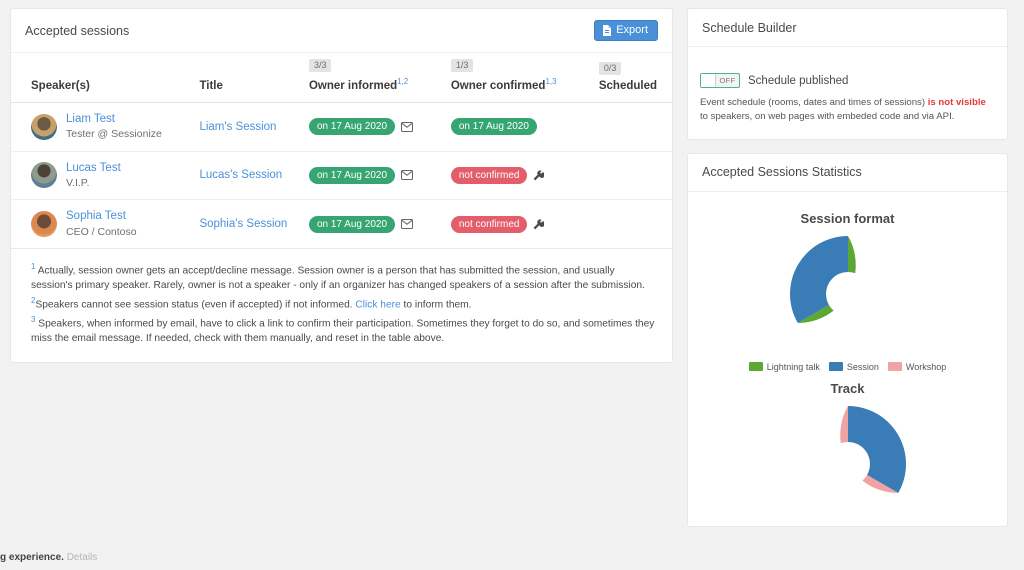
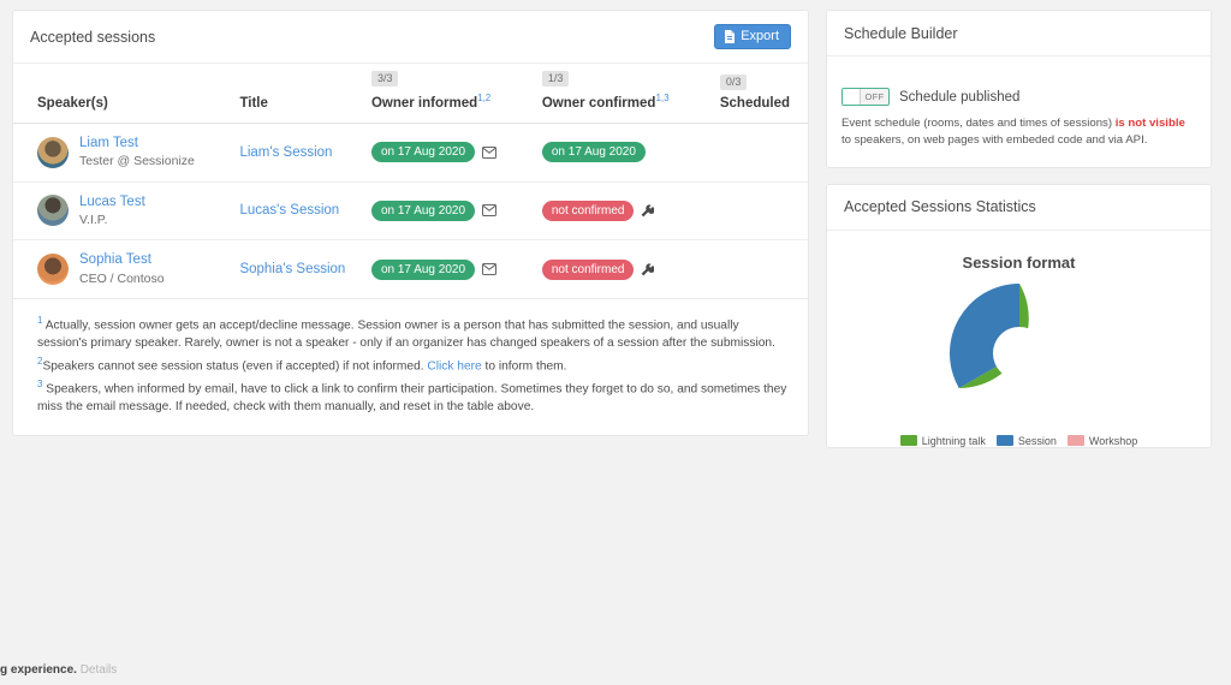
  Accepted sessions
  Export
  Speaker(s)	Title	3/3 Owner informed1,2	1/3 Owner confirmed1,3	0/3 Scheduled
  Liam Test Tester @ Sessionize	Liam's Session	on 17 Aug 2020	on 17 Aug 2020
  Lucas Test V.I.P.	Lucas's Session	on 17 Aug 2020	not confirmed
  Sophia Test CEO / Contoso	Sophia's Session	on 17 Aug 2020	not confirmed
  1 Actually, session owner gets an accept/decline message. Session owner is a person that has submitted the session, and usually session's primary speaker. Rarely, owner is not a speaker - only if an organizer has changed speakers of a session after the submission.
  2Speakers cannot see session status (even if accepted) if not informed. Click here to inform them.
  3 Speakers, when informed by email, have to click a link to confirm their participation. Sometimes they forget to do so, and sometimes they miss the email message. If needed, check with them manually, and reset in the table above.
  Schedule Builder
  OFF
  Schedule published
  Event schedule (rooms, dates and times of sessions) is not visible to speakers, on web pages with embeded code and via API.
  Accepted Sessions Statistics
  Session format
  Lightning talk
  Session
  Workshop
- Track
  g experience. Details
